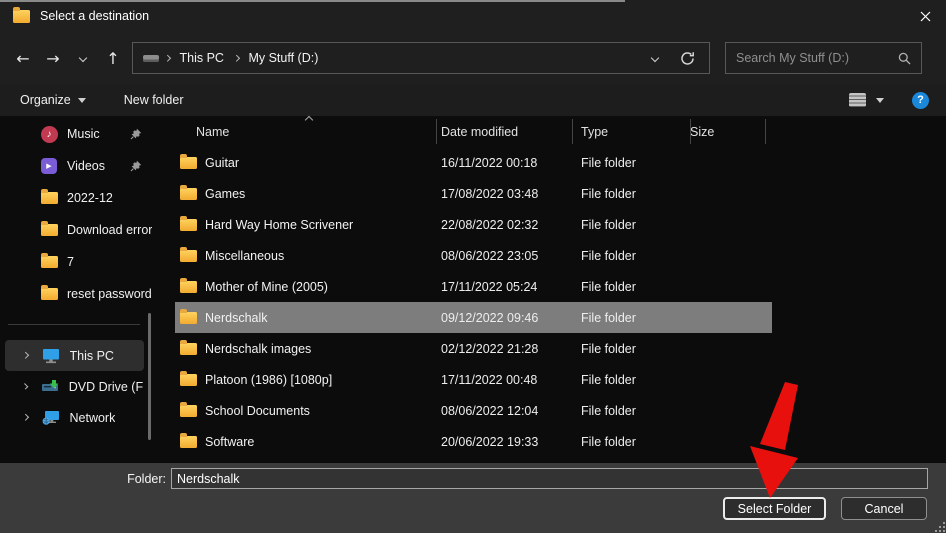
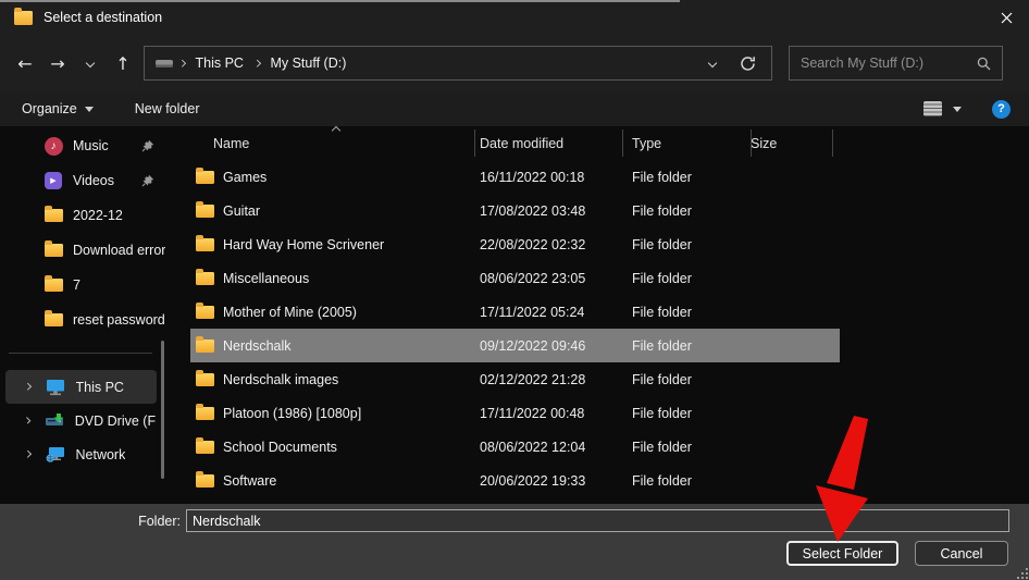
  Select a destination
  ←
  →
  ↑
  This PC
  My Stuff (D:)
  Search My Stuff (D:)
  Organize
  New folder
  ?
  ♪
  Music
  Videos
  2022-12
  Download error
  7
  reset password
  This PC
  DVD Drive (F
  Network
  Name
  Date modified
  Type
  Size
- Guitar
+ Games
  16/11/2022 00:18
  File folder
- Games
+ Guitar
  17/08/2022 03:48
  File folder
  Hard Way Home Scrivener
  22/08/2022 02:32
  File folder
  Miscellaneous
  08/06/2022 23:05
  File folder
  Mother of Mine (2005)
  17/11/2022 05:24
  File folder
  Nerdschalk
  09/12/2022 09:46
  File folder
  Nerdschalk images
  02/12/2022 21:28
  File folder
  Platoon (1986) [1080p]
  17/11/2022 00:48
  File folder
  School Documents
  08/06/2022 12:04
  File folder
  Software
  20/06/2022 19:33
  File folder
  Folder:
  Nerdschalk
  Select Folder
  Cancel
